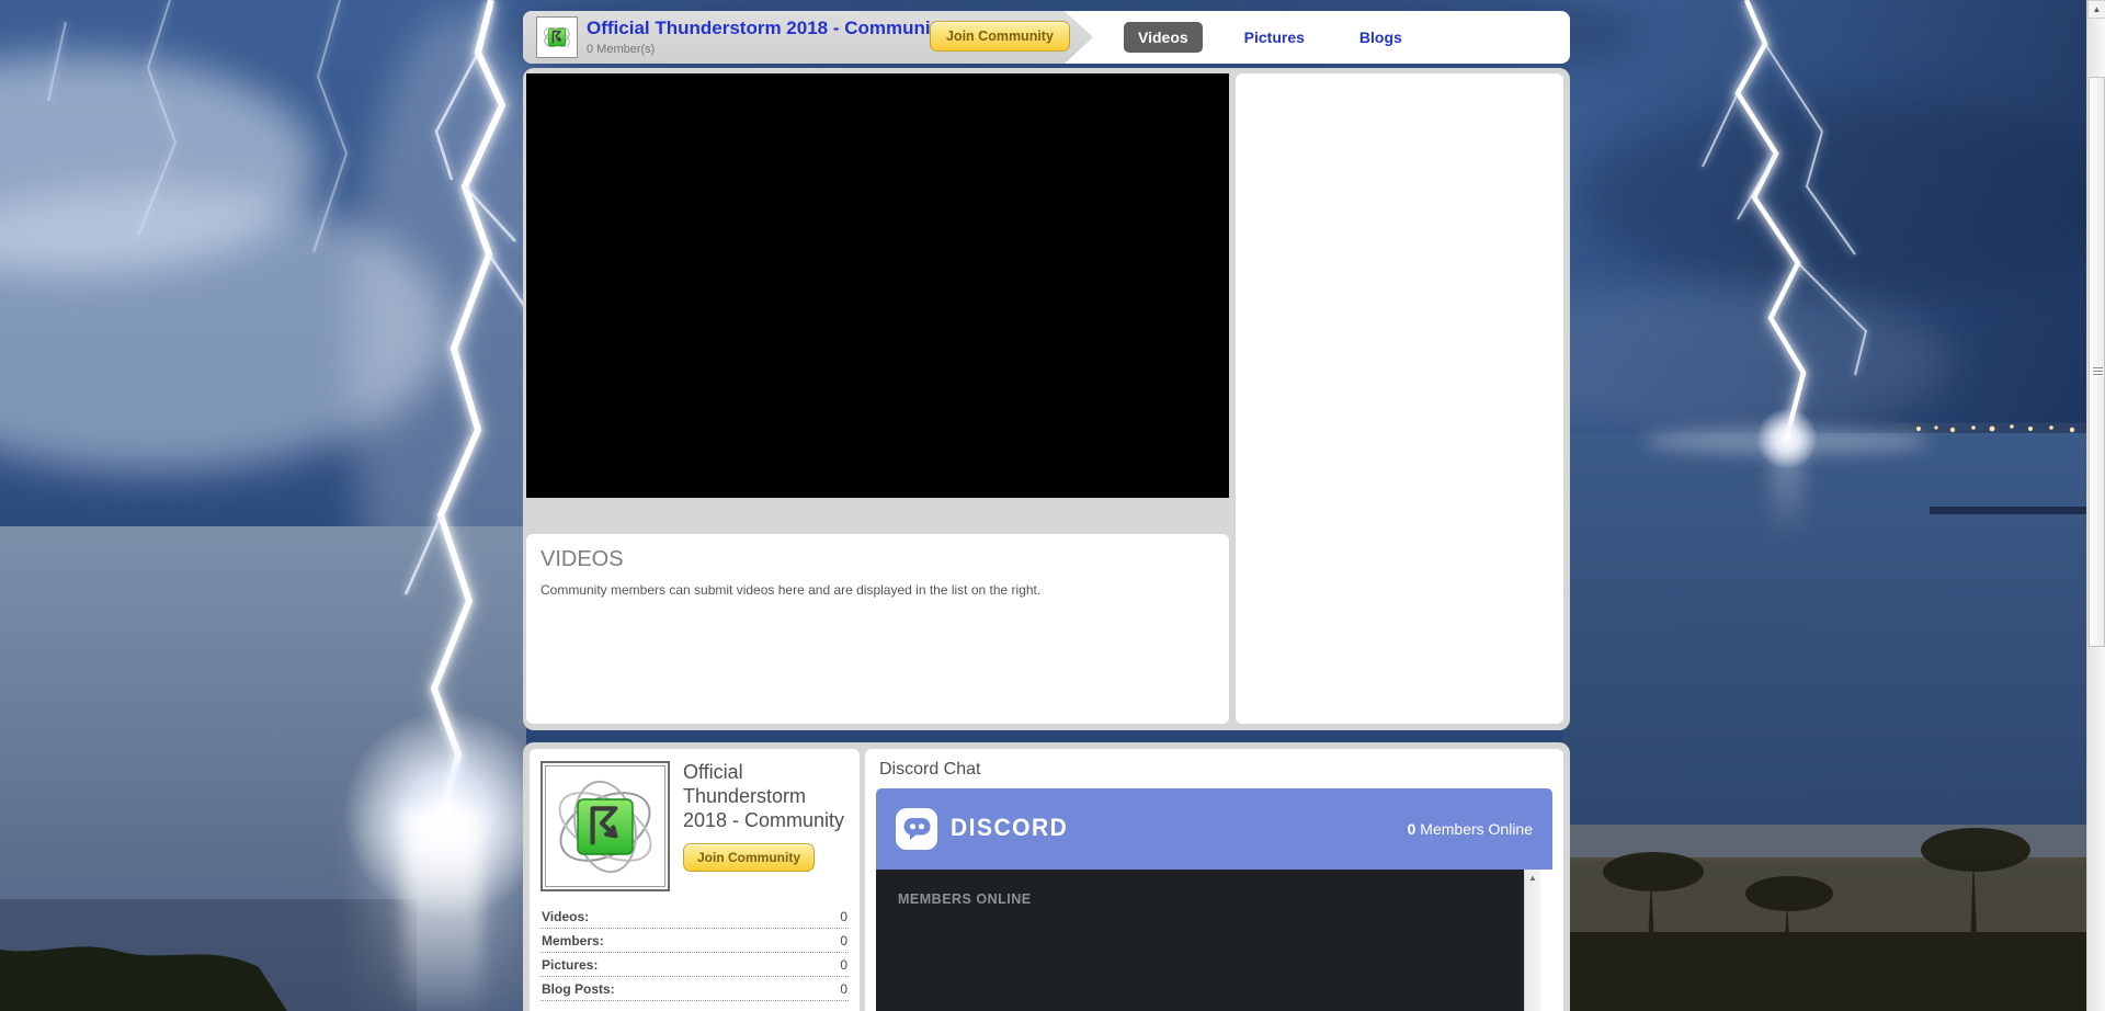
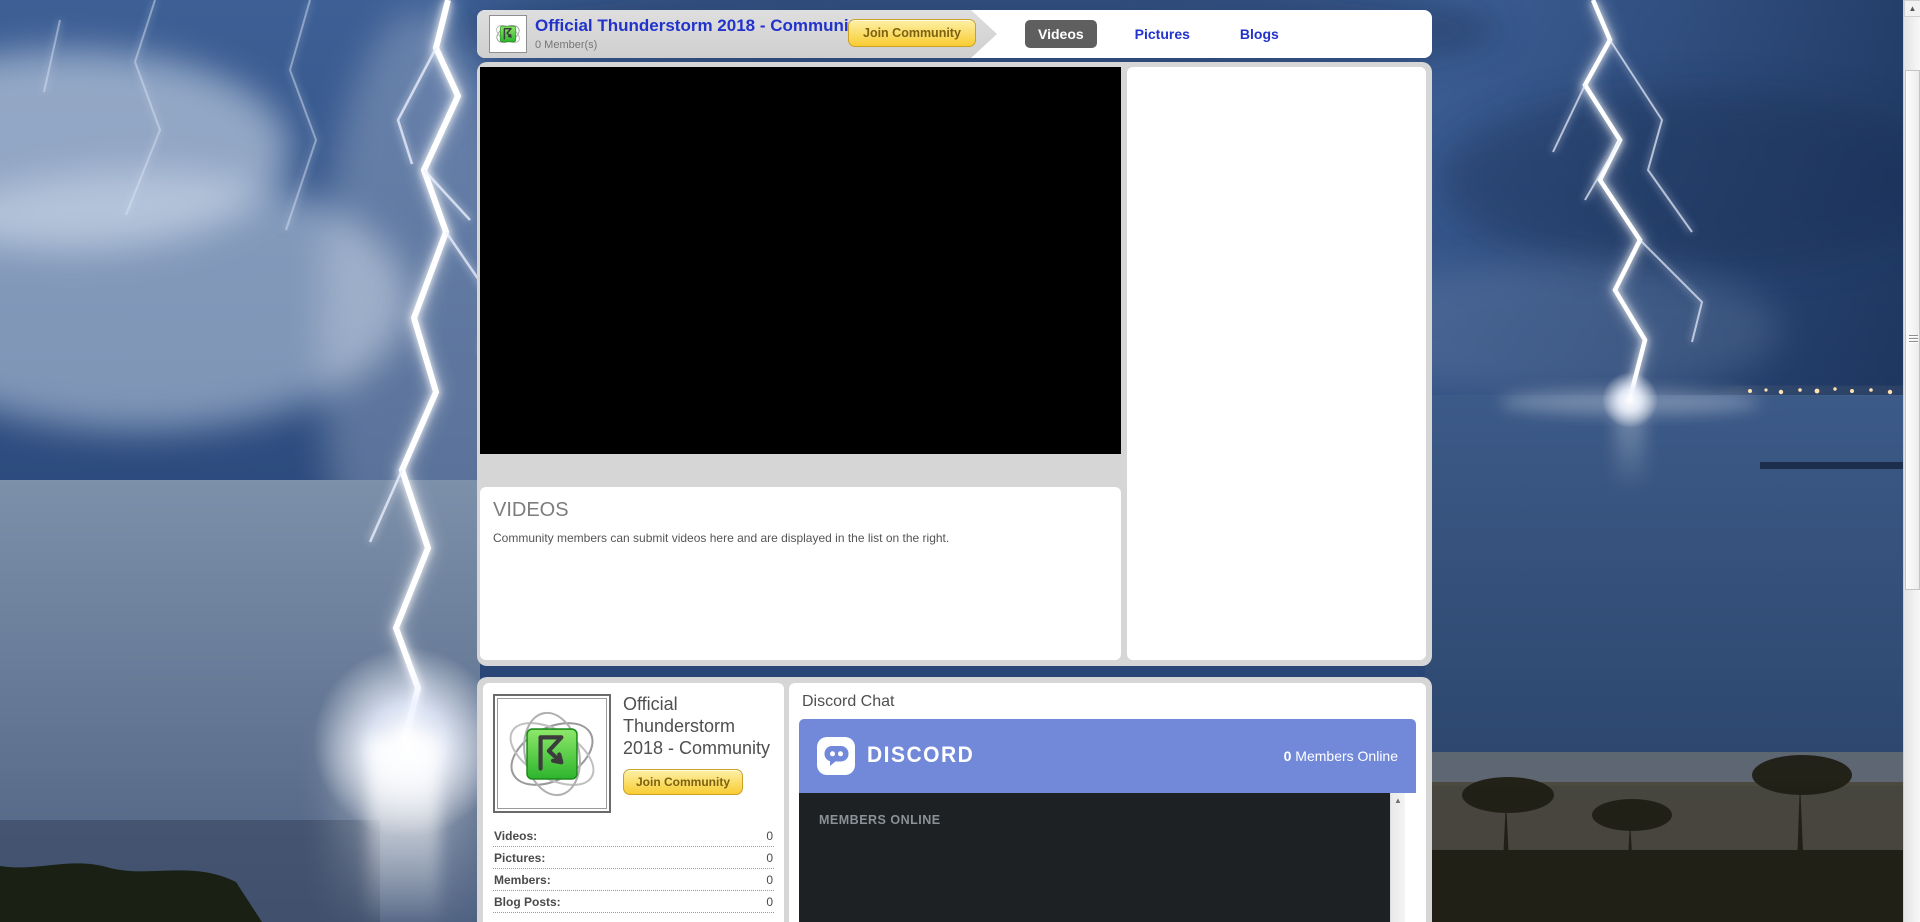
  Official Thunderstorm 2018 - Communi
  0 Member(s)
  Join Community
  Videos
  Pictures
  Blogs
  VIDEOS
  Community members can submit videos here and are displayed in the list on the right.
  Official Thunderstorm 2018 - Community
  Join Community
  Videos:
  0
- Members:
+ Pictures:
  0
- Pictures:
+ Members:
  0
  Blog Posts:
  0
  Discord Chat
  DISCORD
  0 Members Online
  MEMBERS ONLINE
  ▲
  ▲
